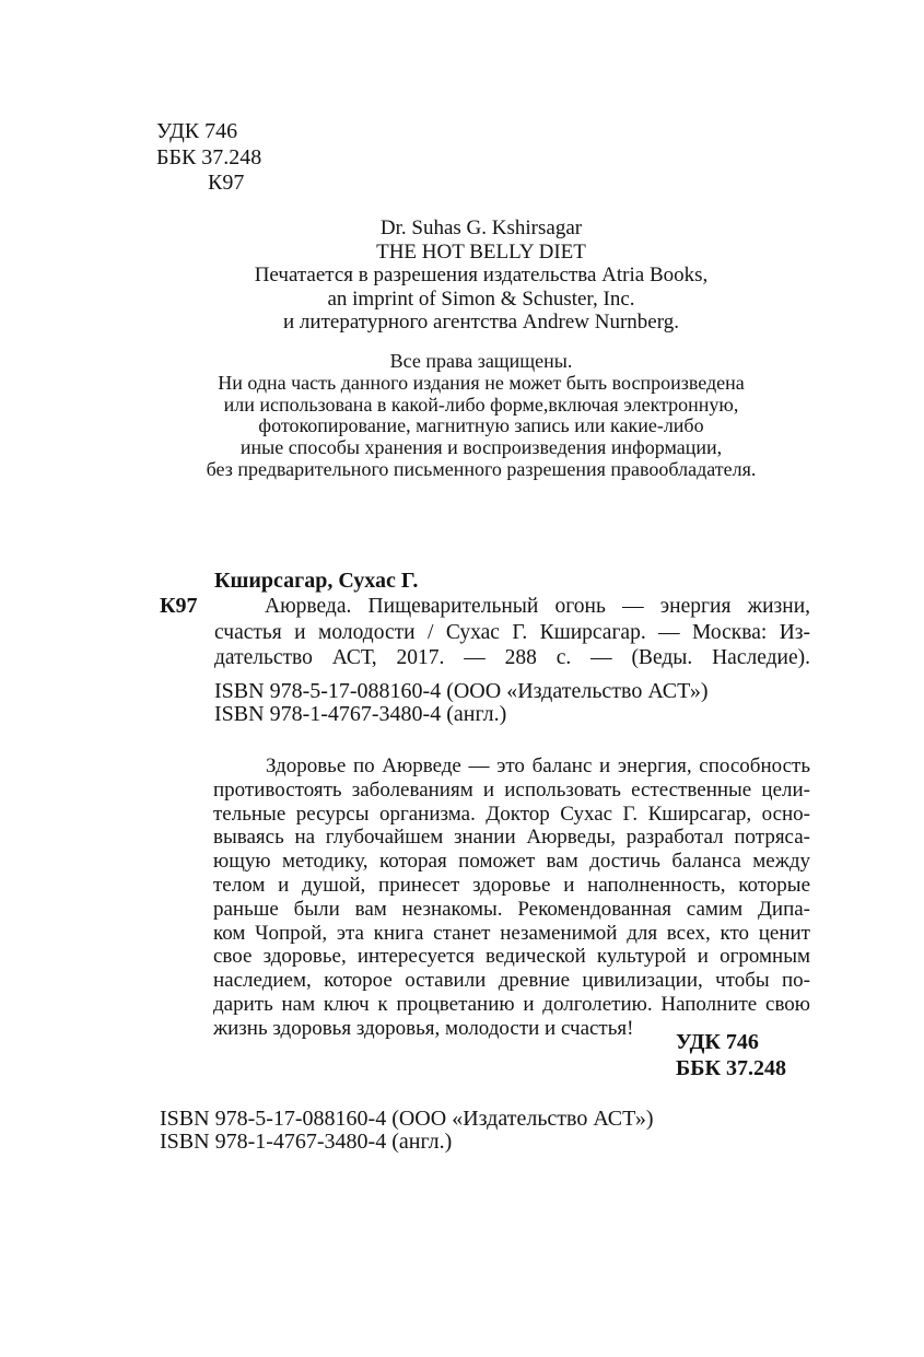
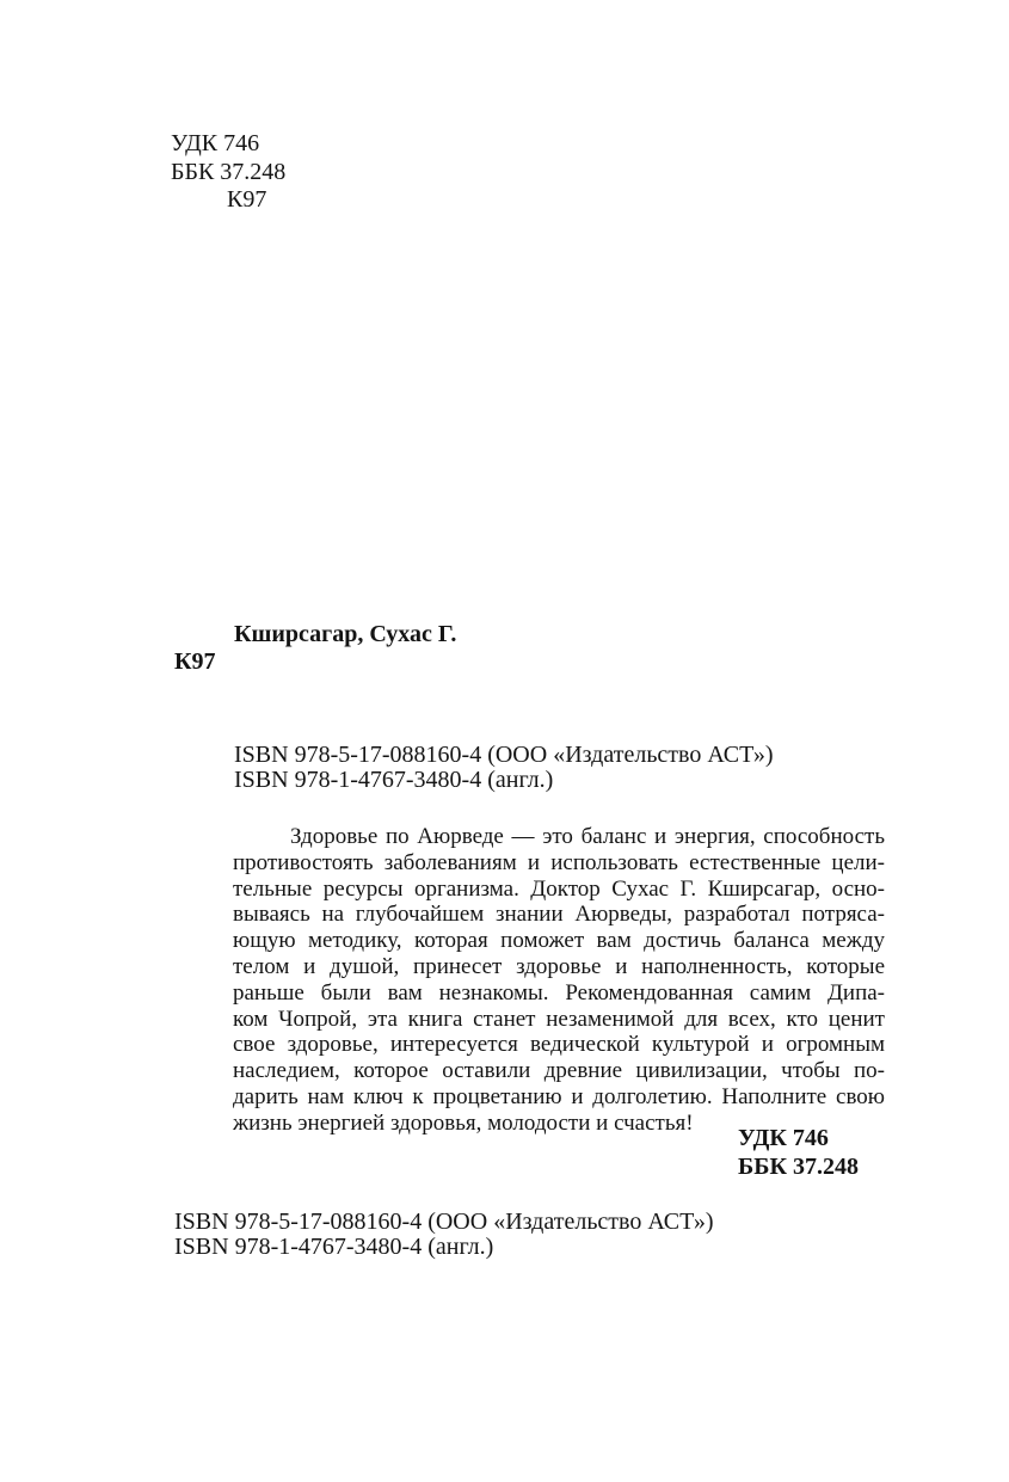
  УДК 746
  ББК 37.248
  К97
- Dr. Suhas G. Kshirsagar
- THE HOT BELLY DIET
- Печатается в разрешения издательства Atria Books,
- an imprint of Simon & Schuster, Inc.
- и литературного агентства Andrew Nurnberg.
- Все права защищены.
- Ни одна часть данного издания не может быть воспроизведена
- или использована в какой-либо форме,включая электронную,
- фотокопирование, магнитную запись или какие-либо
- иные способы хранения и воспроизведения информации,
- без предварительного письменного разрешения правообладателя.
  Кширсагар, Сухас Г.
  К97
- Аюрведа. Пищеварительный огонь — энергия жизни,
- счастья и молодости / Сухас Г. Кширсагар. — Москва: Из-
- дательство АСТ, 2017. — 288 с. — (Веды. Наследие).
  ISBN 978-5-17-088160-4 (ООО «Издательство АСТ»)
  ISBN 978-1-4767-3480-4 (англ.)
  Здоровье по Аюрведе — это баланс и энергия, способность
  противостоять заболеваниям и использовать естественные цели-
  тельные ресурсы организма. Доктор Сухас Г. Кширсагар, осно-
  вываясь на глубочайшем знании Аюрведы, разработал потряса-
  ющую методику, которая поможет вам достичь баланса между
  телом и душой, принесет здоровье и наполненность, которые
  раньше были вам незнакомы. Рекомендованная самим Дипа-
  ком Чопрой, эта книга станет незаменимой для всех, кто ценит
  свое здоровье, интересуется ведической культурой и огромным
  наследием, которое оставили древние цивилизации, чтобы по-
  дарить нам ключ к процветанию и долголетию. Наполните свою
- жизнь здоровья здоровья, молодости и счастья!
+ жизнь энергией здоровья, молодости и счастья!
  УДК 746
  ББК 37.248
  ISBN 978-5-17-088160-4 (ООО «Издательство АСТ»)
  ISBN 978-1-4767-3480-4 (англ.)
